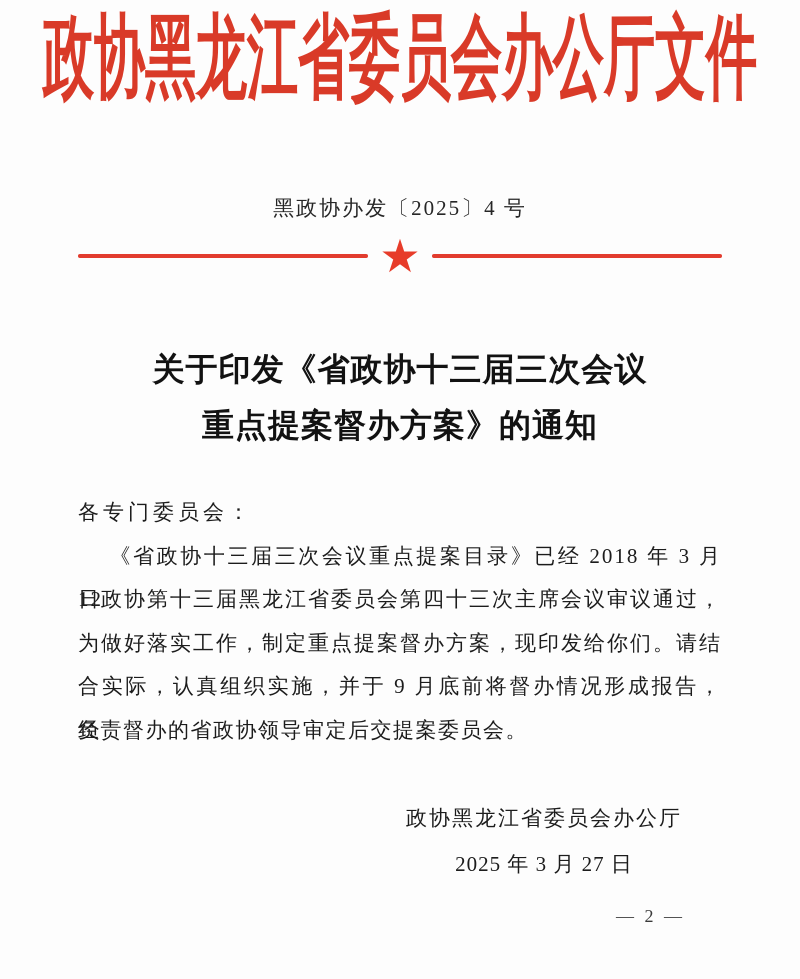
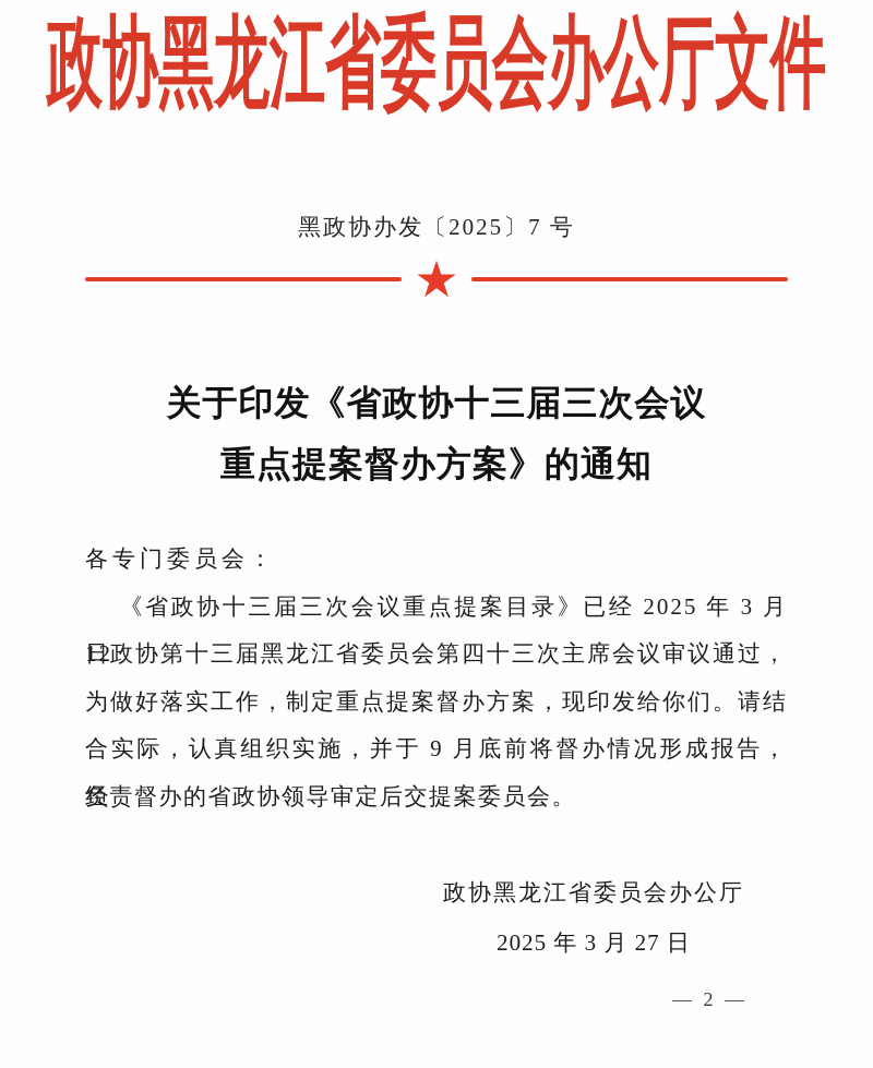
  政协黑龙江省委员会办公厅文件
- 黑政协办发〔2025〕4 号
+ 黑政协办发〔2025〕7 号
  ★
  关于印发《省政协十三届三次会议
  重点提案督办方案》的通知
  各专门委员会：
- 《省政协十三届三次会议重点提案目录》已经 2018 年 3 月 12
+ 《省政协十三届三次会议重点提案目录》已经 2025 年 3 月 12
  日政协第十三届黑龙江省委员会第四十三次主席会议审议通过，
  为做好落实工作，制定重点提案督办方案，现印发给你们。请结
  合实际，认真组织实施，并于 9 月底前将督办情况形成报告，经
  负责督办的省政协领导审定后交提案委员会。
  政协黑龙江省委员会办公厅
  2025 年 3 月 27 日
  — 2 —
